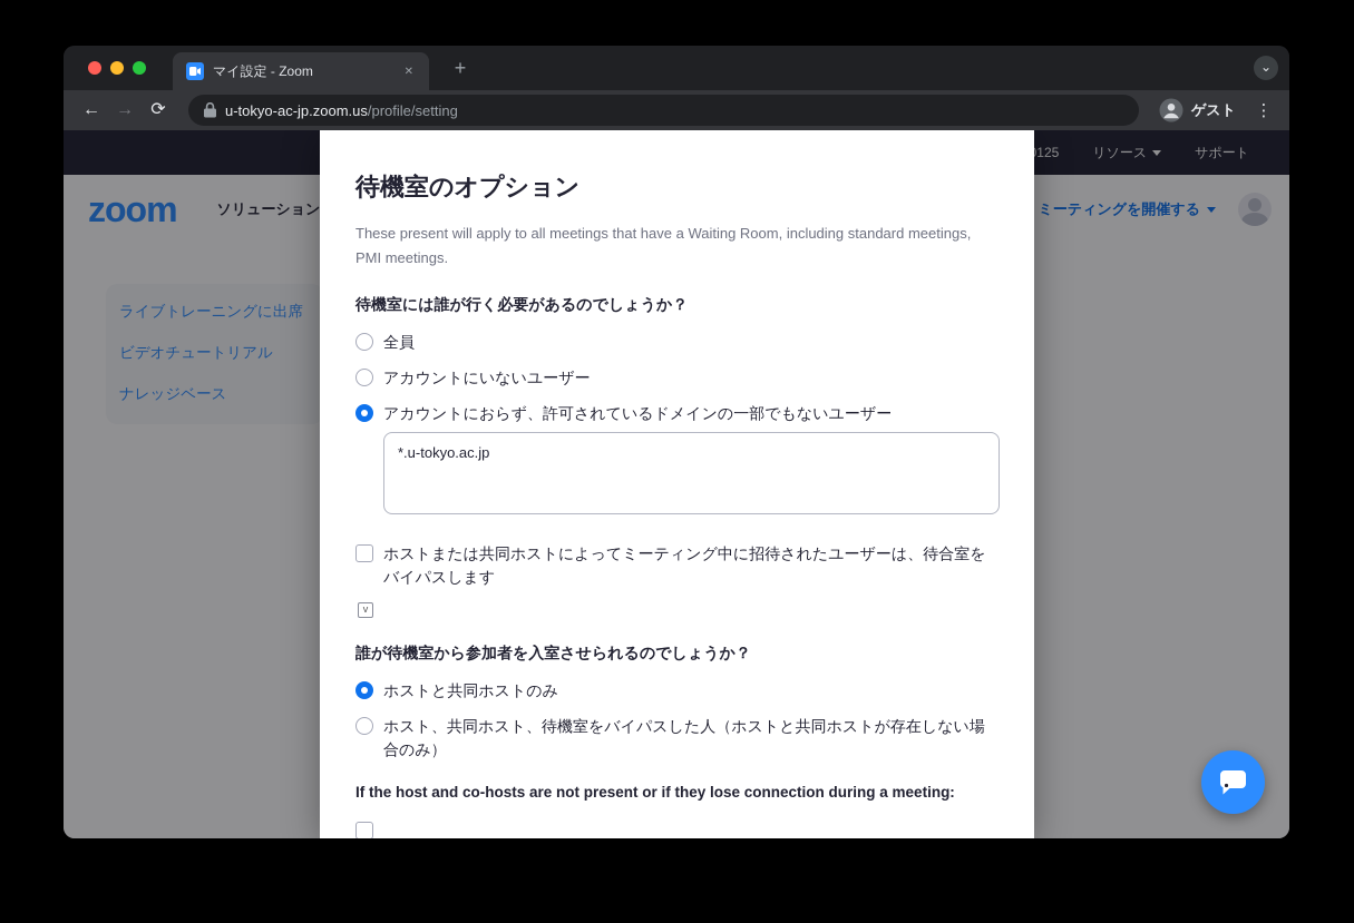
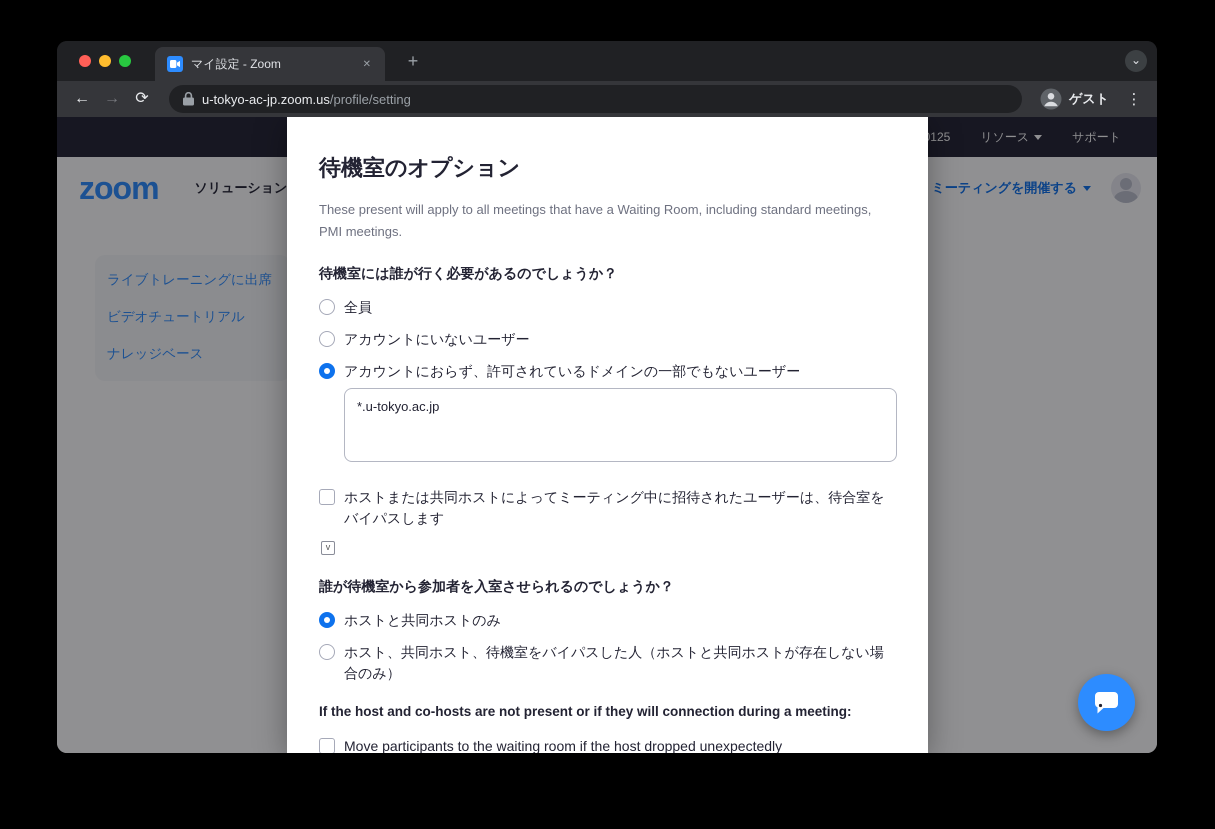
  マイ設定 - Zoom
  ✕
  +
  ⌄
  ←
  →
  ⟳
  u-tokyo-ac-jp.zoom.us/profile/setting
  ゲスト
  ⋮
  リソース
  サポート
  zoom
  ソリューション
  ミーティングを開催する
  ライブトレーニングに出席
  ビデオチュートリアル
  ナレッジベース
  待機室のオプション
  These present will apply to all meetings that have a Waiting Room, including standard meetings, PMI meetings.
  待機室には誰が行く必要があるのでしょうか？
  全員
  アカウントにいないユーザー
  アカウントにおらず、許可されているドメインの一部でもないユーザー
  *.u-tokyo.ac.jp
  ホストまたは共同ホストによってミーティング中に招待されたユーザーは、待合室をバイパスします
  v
  誰が待機室から参加者を入室させられるのでしょうか？
  ホストと共同ホストのみ
  ホスト、共同ホスト、待機室をバイパスした人（ホストと共同ホストが存在しない場合のみ）
- If the host and co-hosts are not present or if they lose connection during a meeting:
+ If the host and co-hosts are not present or if they will connection during a meeting:
+ Move participants to the waiting room if the host dropped unexpectedly
